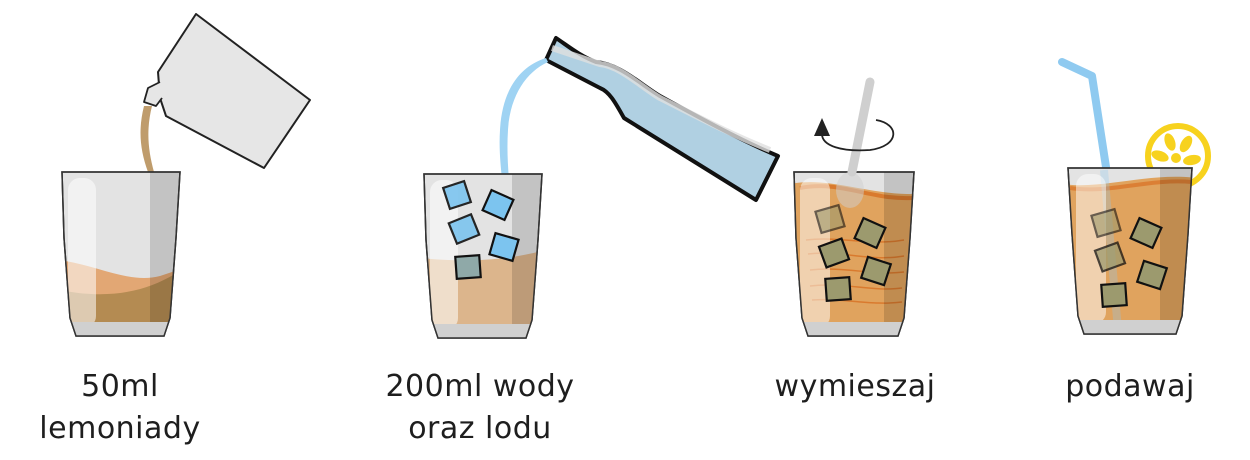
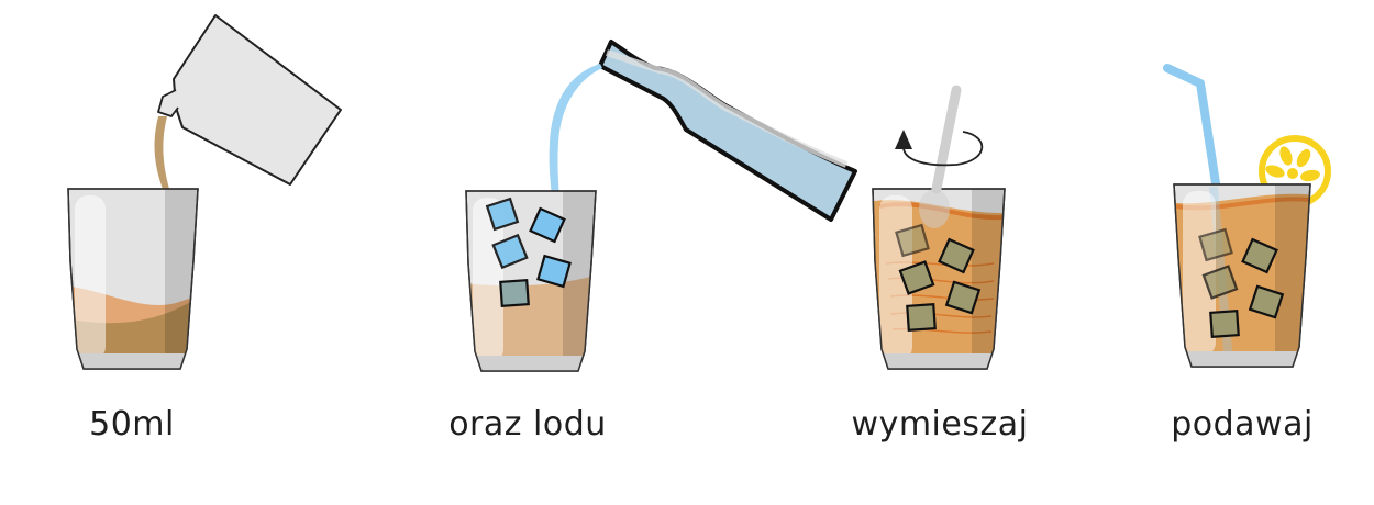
  50ml
- lemoniady
- 200ml wody
  oraz lodu
  wymieszaj
  podawaj
